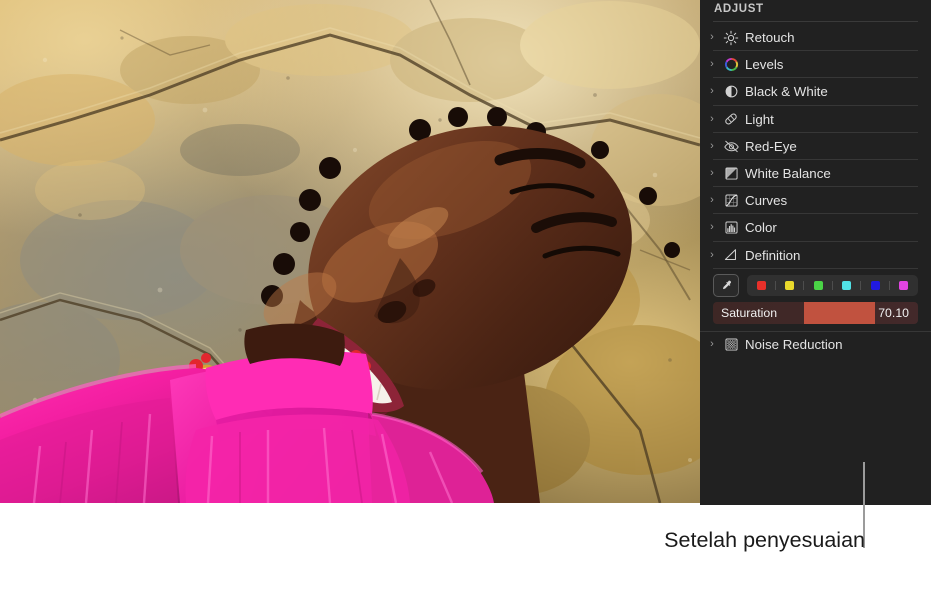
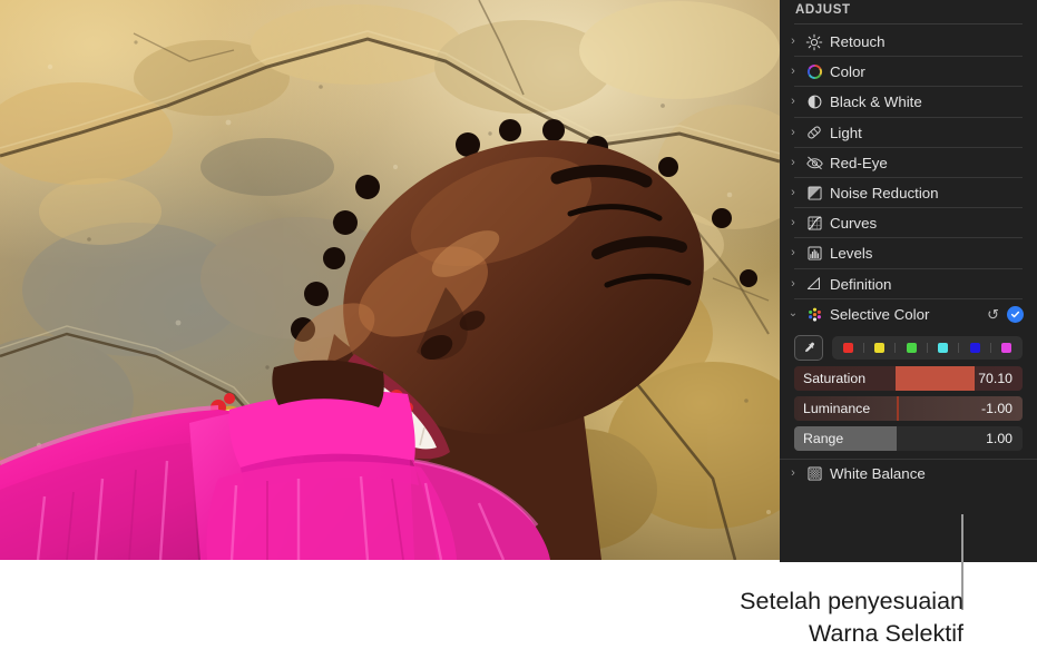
  ADJUST
  ›
  Retouch
  ›
- Levels
+ Color
  ›
  Black & White
  ›
  Light
  ›
  Red-Eye
  ›
- White Balance
+ Noise Reduction
  ›
  Curves
  ›
- Color
+ Levels
  ›
  Definition
+ ⌄
+ Selective Color
+ ↺
  Saturation
  70.10
+ Luminance
+ -1.00
+ Range
+ 1.00
  ›
- Noise Reduction
+ White Balance
  Setelah penyesuaian
+ Warna Selektif
